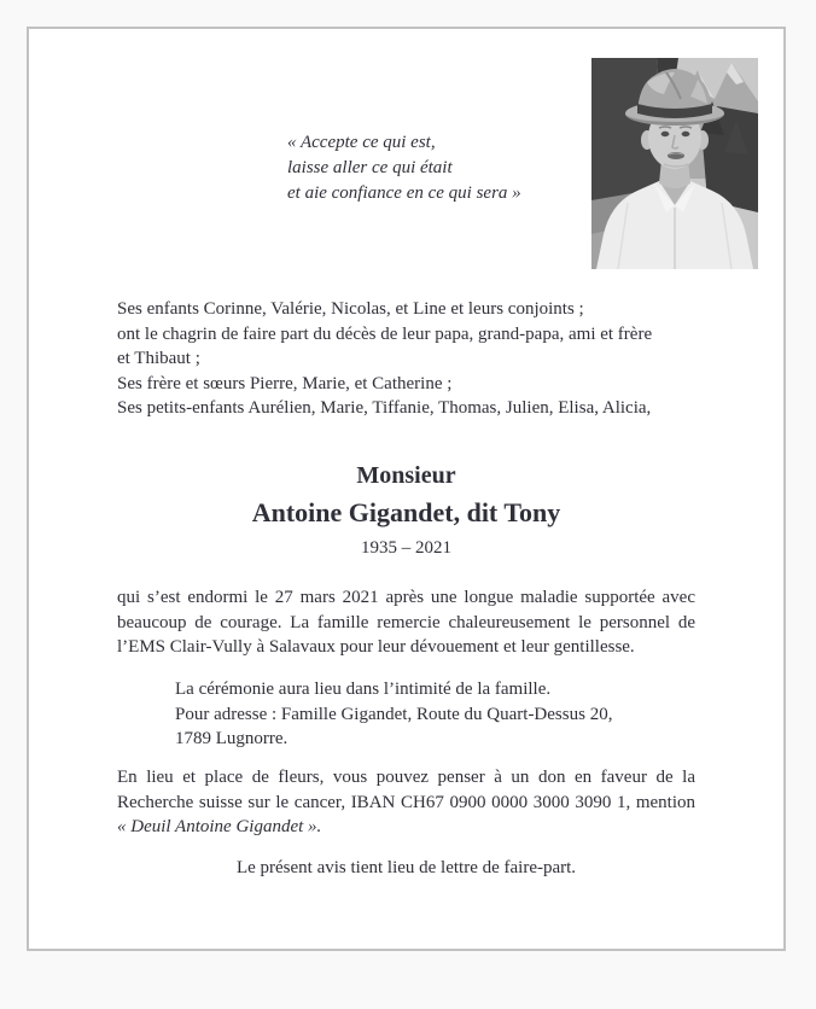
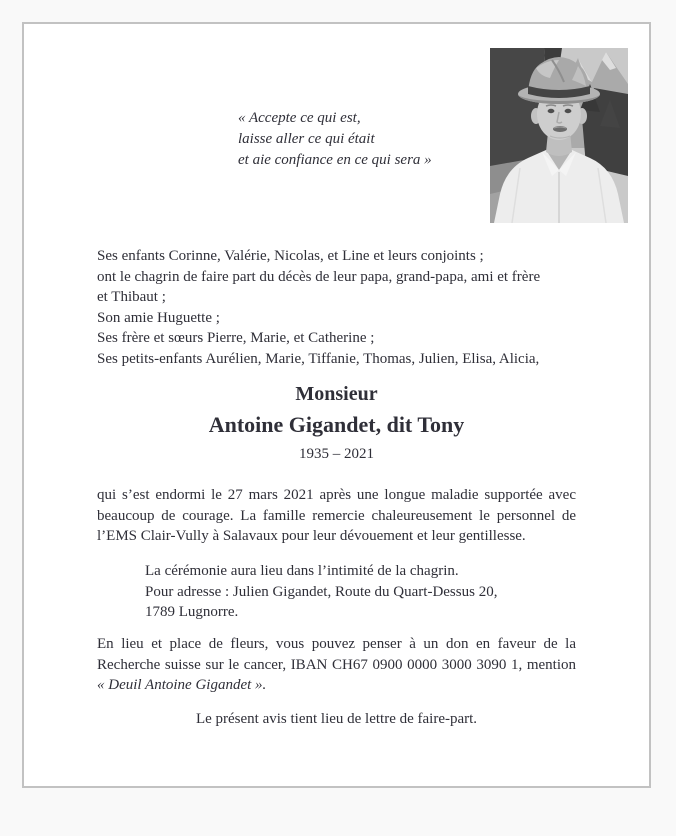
  « Accepte ce qui est,
  laisse aller ce qui était
  et aie confiance en ce qui sera »
  Ses enfants Corinne, Valérie, Nicolas, et Line et leurs conjoints ;
  ont le chagrin de faire part du décès de leur papa, grand-papa, ami et frère
  et Thibaut ;
+ Son amie Huguette ;
  Ses frère et sœurs Pierre, Marie, et Catherine ;
  Ses petits-enfants Aurélien, Marie, Tiffanie, Thomas, Julien, Elisa, Alicia,
  Monsieur
  Antoine Gigandet, dit Tony
  1935 – 2021
  qui s’est endormi le 27 mars 2021 après une longue maladie supportée avec beaucoup de courage. La famille remercie chaleureusement le personnel de l’EMS Clair-Vully à Salavaux pour leur dévouement et leur gentillesse.
- La cérémonie aura lieu dans l’intimité de la famille.
+ La cérémonie aura lieu dans l’intimité de la chagrin.
- Pour adresse : Famille Gigandet, Route du Quart-Dessus 20,
+ Pour adresse : Julien Gigandet, Route du Quart-Dessus 20,
  1789 Lugnorre.
  En lieu et place de fleurs, vous pouvez penser à un don en faveur de la Recherche suisse sur le cancer, IBAN CH67 0900 0000 3000 3090 1, mention « Deuil Antoine Gigandet ».
  Le présent avis tient lieu de lettre de faire-part.
